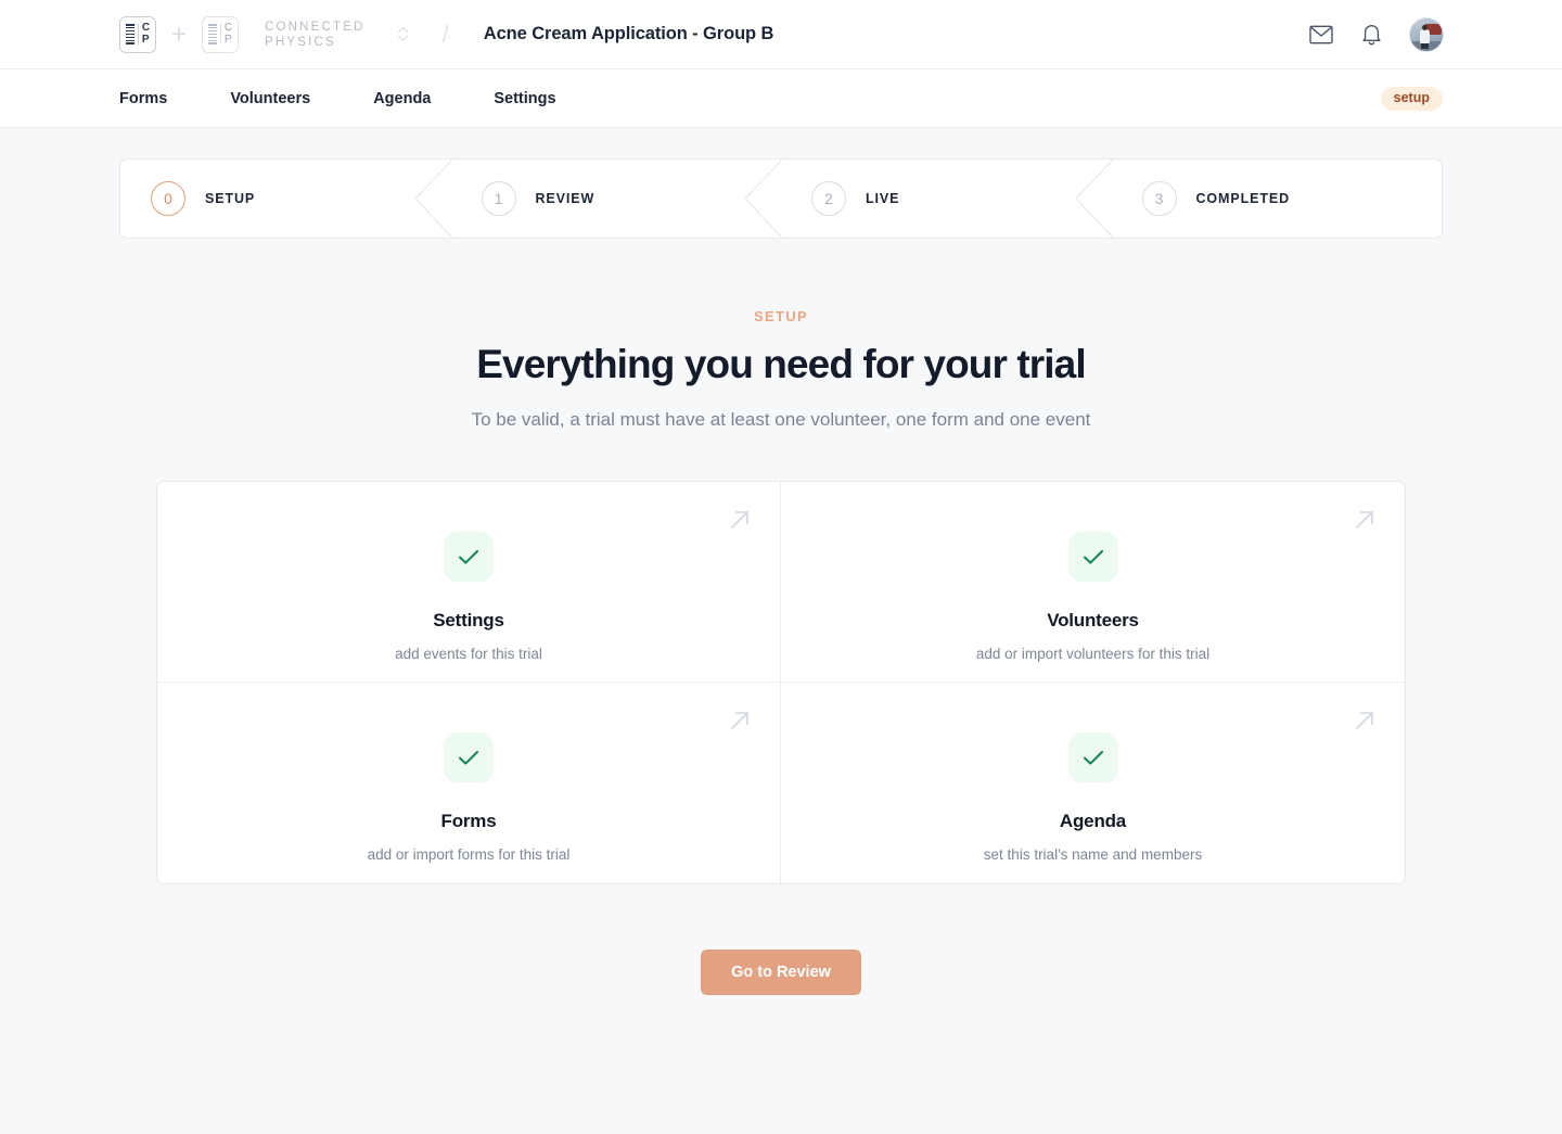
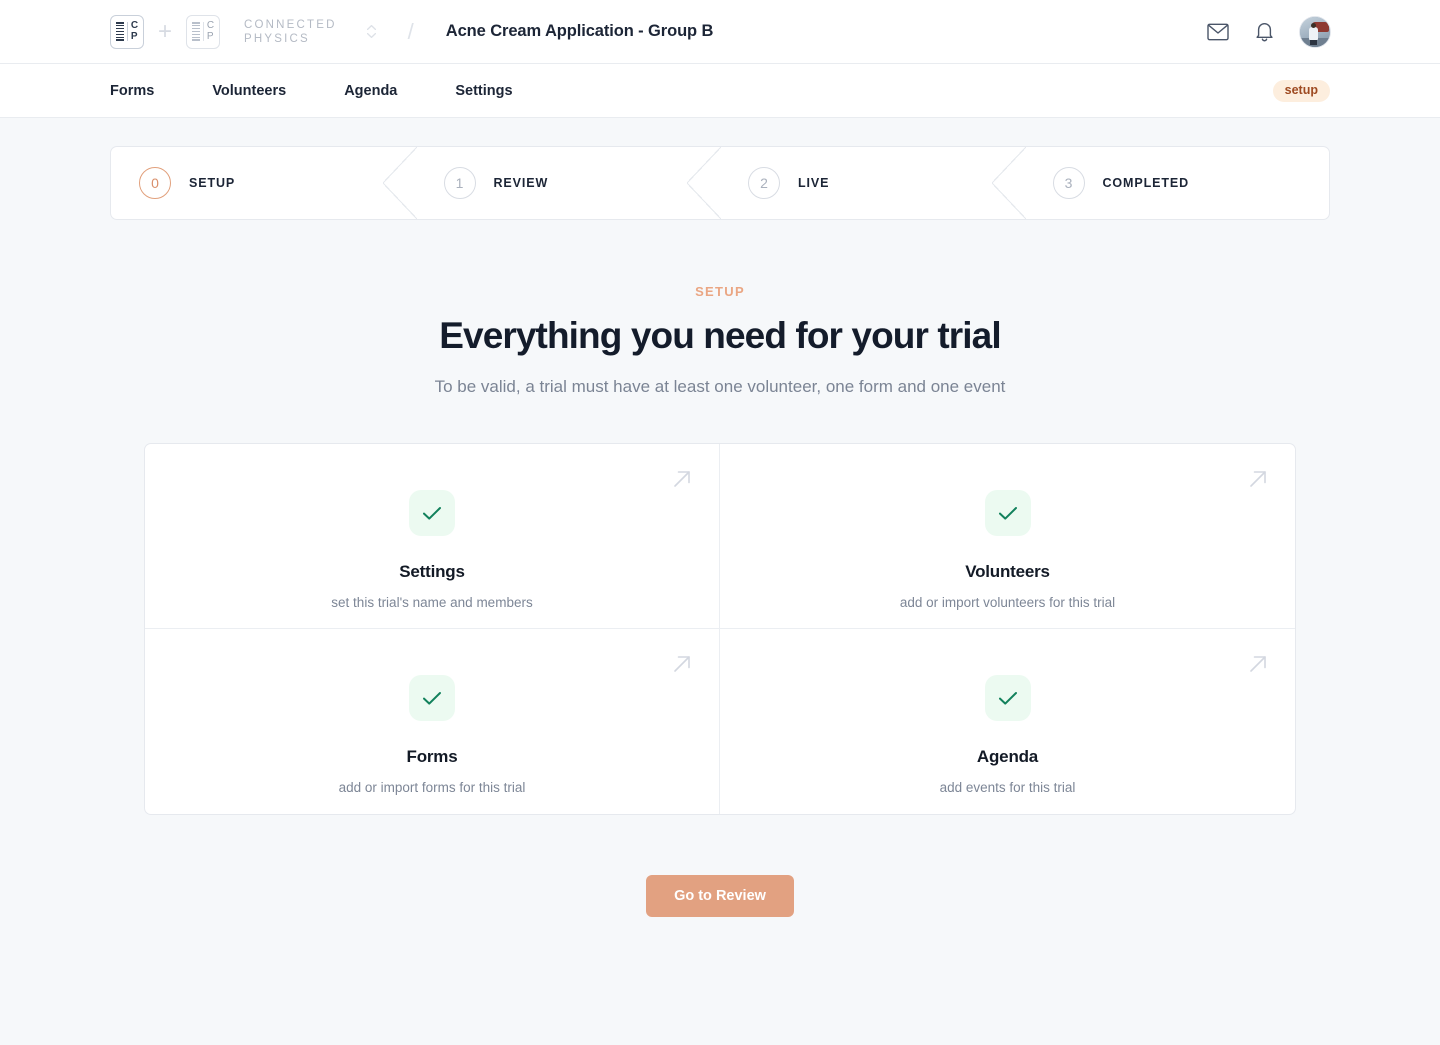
  C
  P
  +
  C
  P
  CONNECTED
  PHYSICS
  /
  Acne Cream Application - Group B
  Forms
  Volunteers
  Agenda
  Settings
  setup
  0
  SETUP
  1
  REVIEW
  2
  LIVE
  3
  COMPLETED
  SETUP
  Everything you need for your trial
  To be valid, a trial must have at least one volunteer, one form and one event
  Settings
- add events for this trial
+ set this trial's name and members
  Volunteers
  add or import volunteers for this trial
  Forms
  add or import forms for this trial
  Agenda
- set this trial's name and members
+ add events for this trial
  Go to Review
